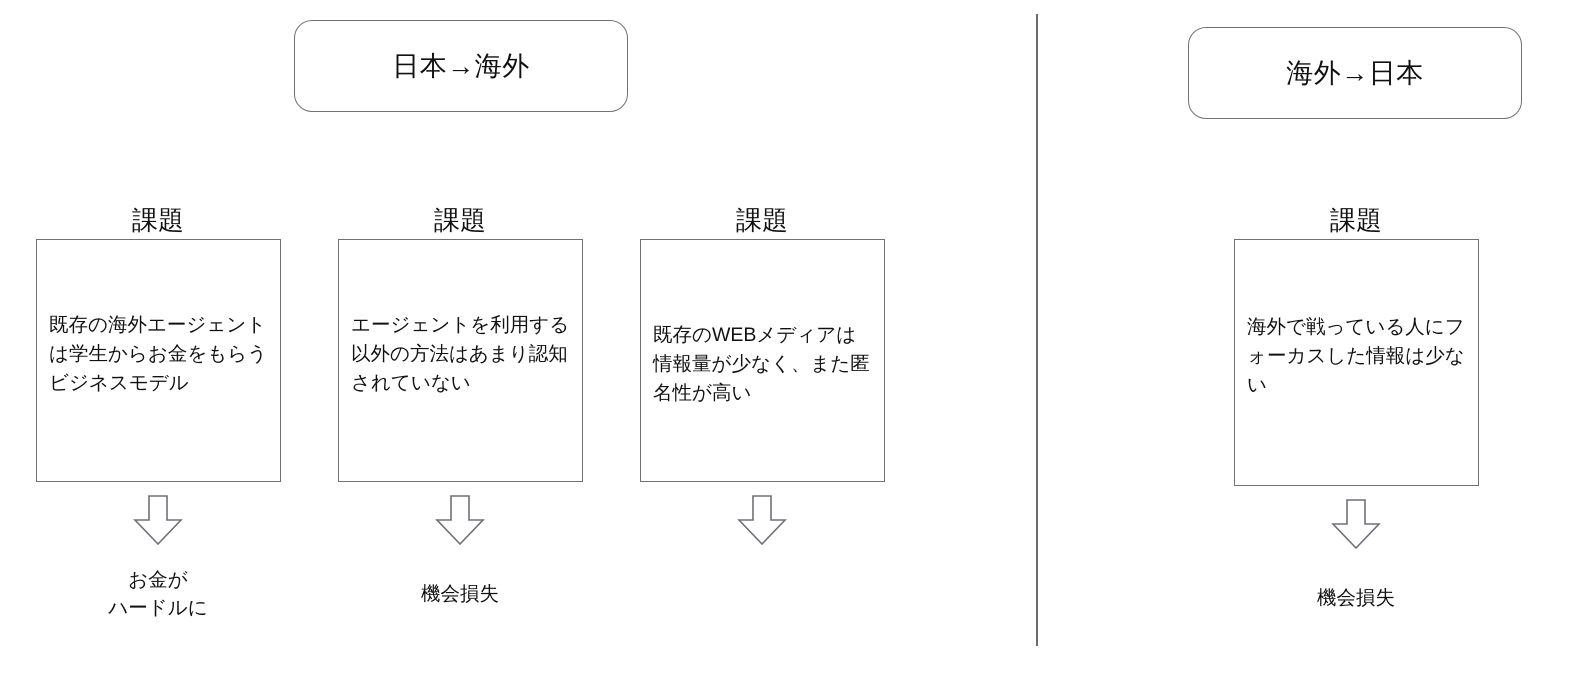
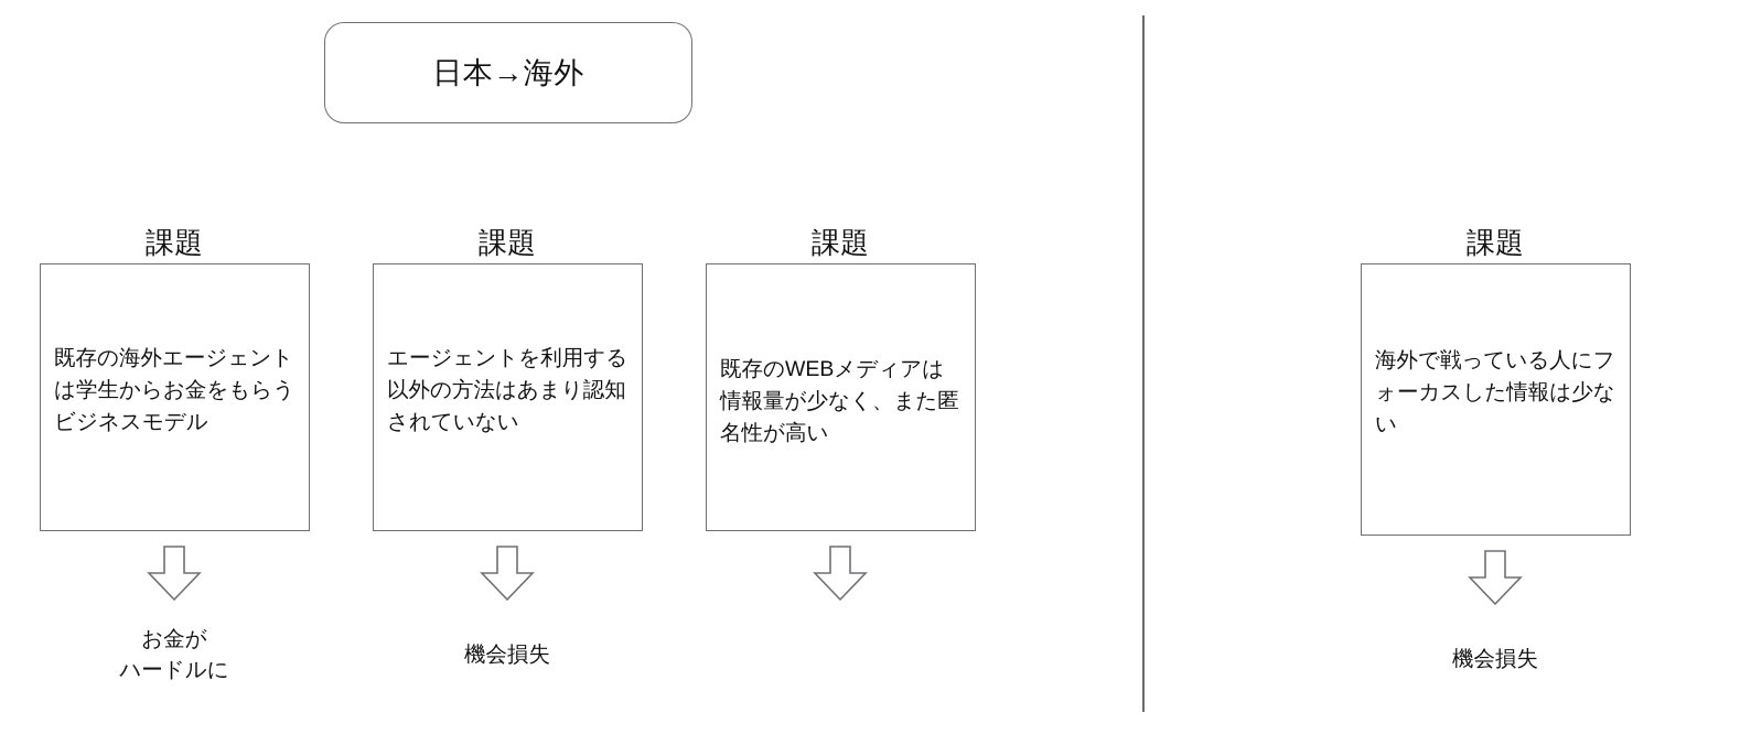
  日本→海外
- 海外→日本
  課題
  既存の海外エージェントは学生からお金をもらうビジネスモデル
  お金が
  ハードルに
  課題
  エージェントを利用する以外の方法はあまり認知されていない
  機会損失
  課題
  既存のWEBメディアは情報量が少なく、また匿名性が高い
  課題
  海外で戦っている人にフォーカスした情報は少ない
  機会損失
